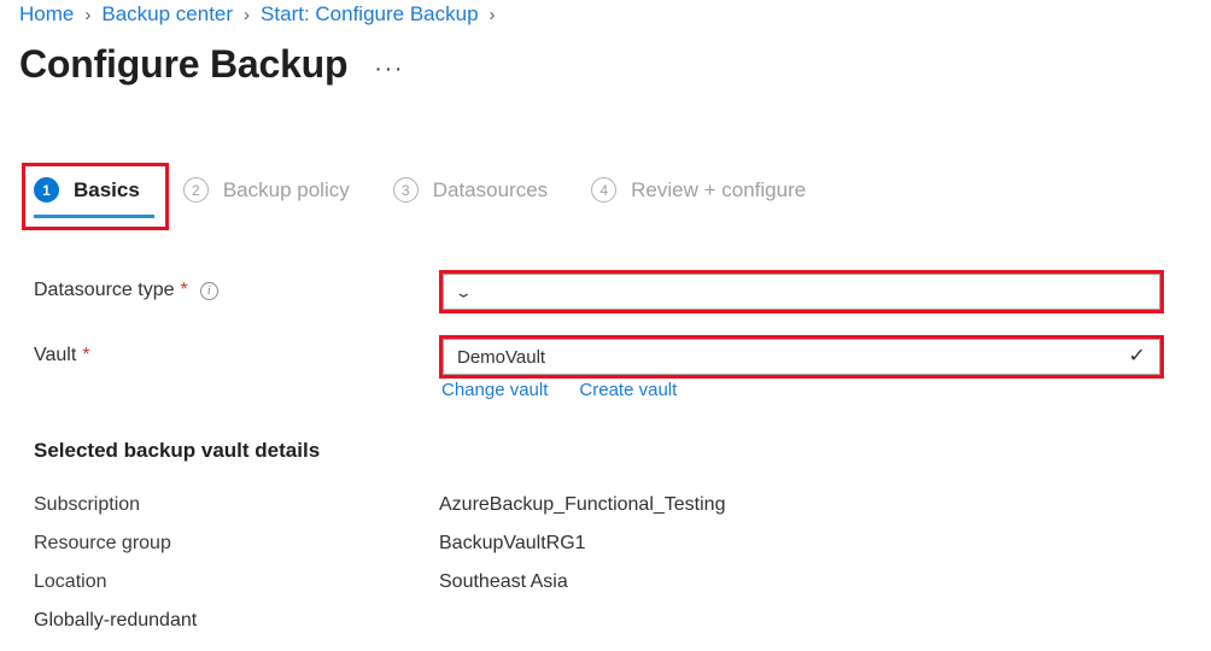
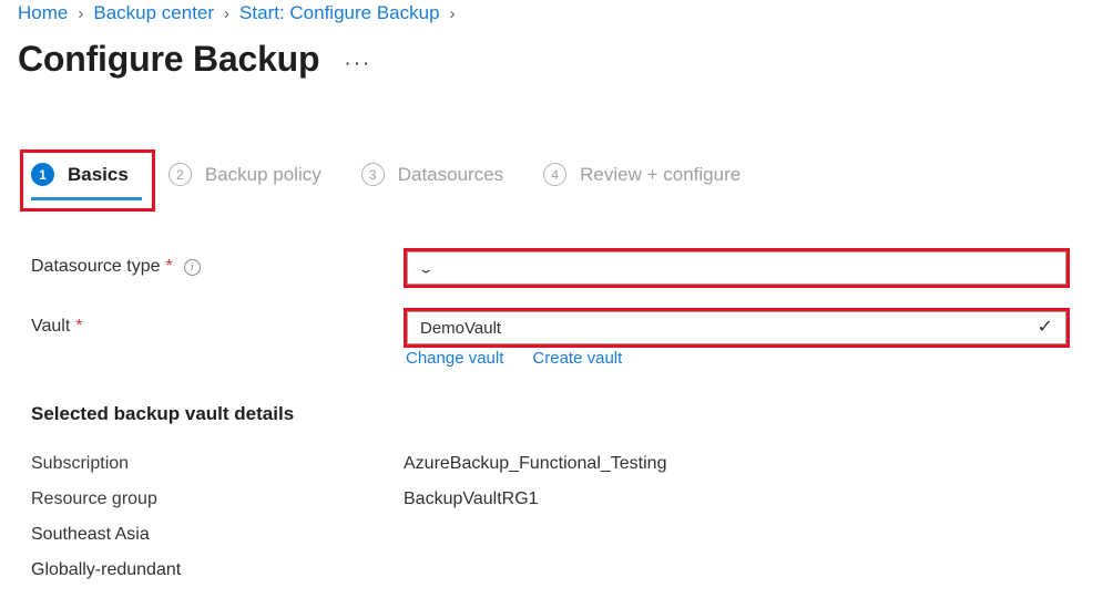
  Home
  ›
  Backup center
  ›
  Start: Configure Backup
  ›
  Configure Backup
  ···
  1
  Basics
  2
  Backup policy
  3
  Datasources
  4
  Review + configure
  Datasource type
  *
  i
  Vault
  *
  ⌄
  DemoVault
  ✓
  Change vault
  Create vault
  Selected backup vault details
  Subscription
  AzureBackup_Functional_Testing
  Resource group
  BackupVaultRG1
- Location
  Southeast Asia
  Globally-redundant
